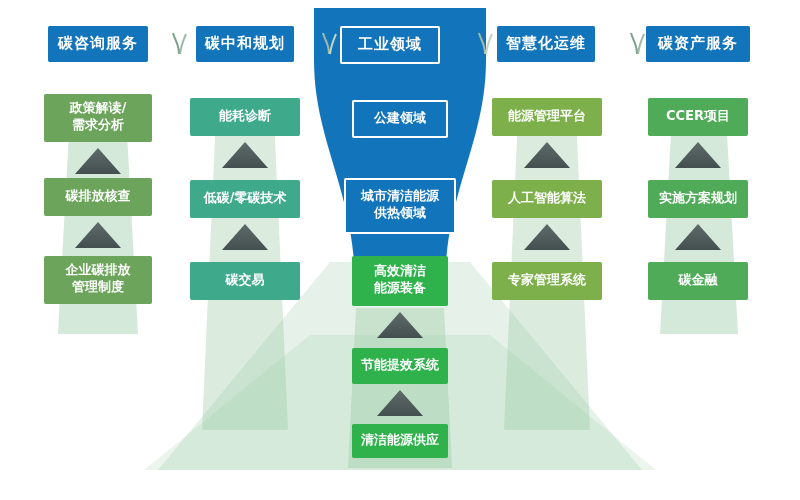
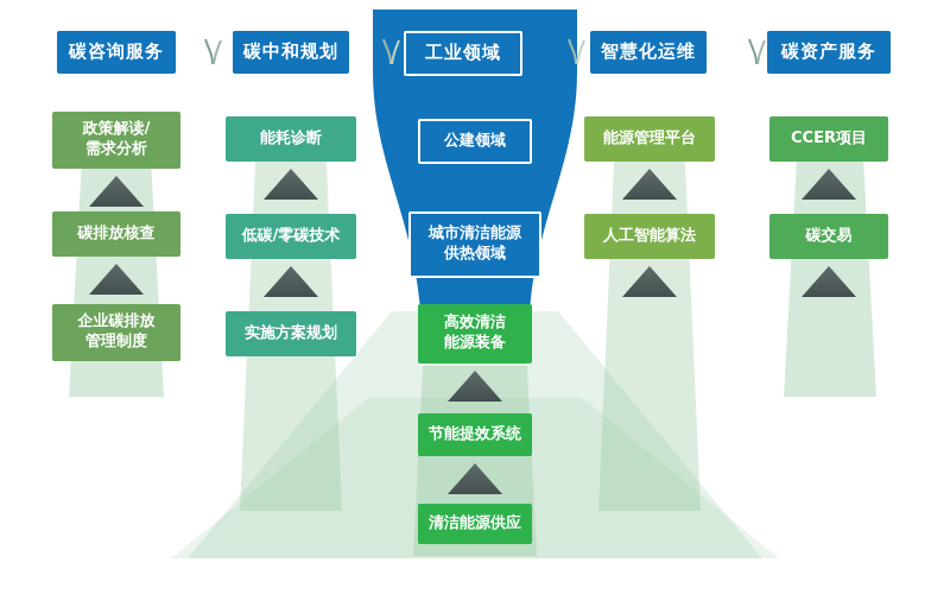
  碳咨询服务
  碳中和规划
  工业领域
  智慧化运维
  碳资产服务
  政策解读/
  需求分析
  碳排放核查
  企业碳排放
  管理制度
  能耗诊断
  低碳/零碳技术
- 碳交易
+ 实施方案规划
  公建领域
  城市清洁能源
  供热领域
  高效清洁
  能源装备
  节能提效系统
  清洁能源供应
  能源管理平台
  人工智能算法
- 专家管理系统
  CCER项目
- 实施方案规划
+ 碳交易
- 碳金融
